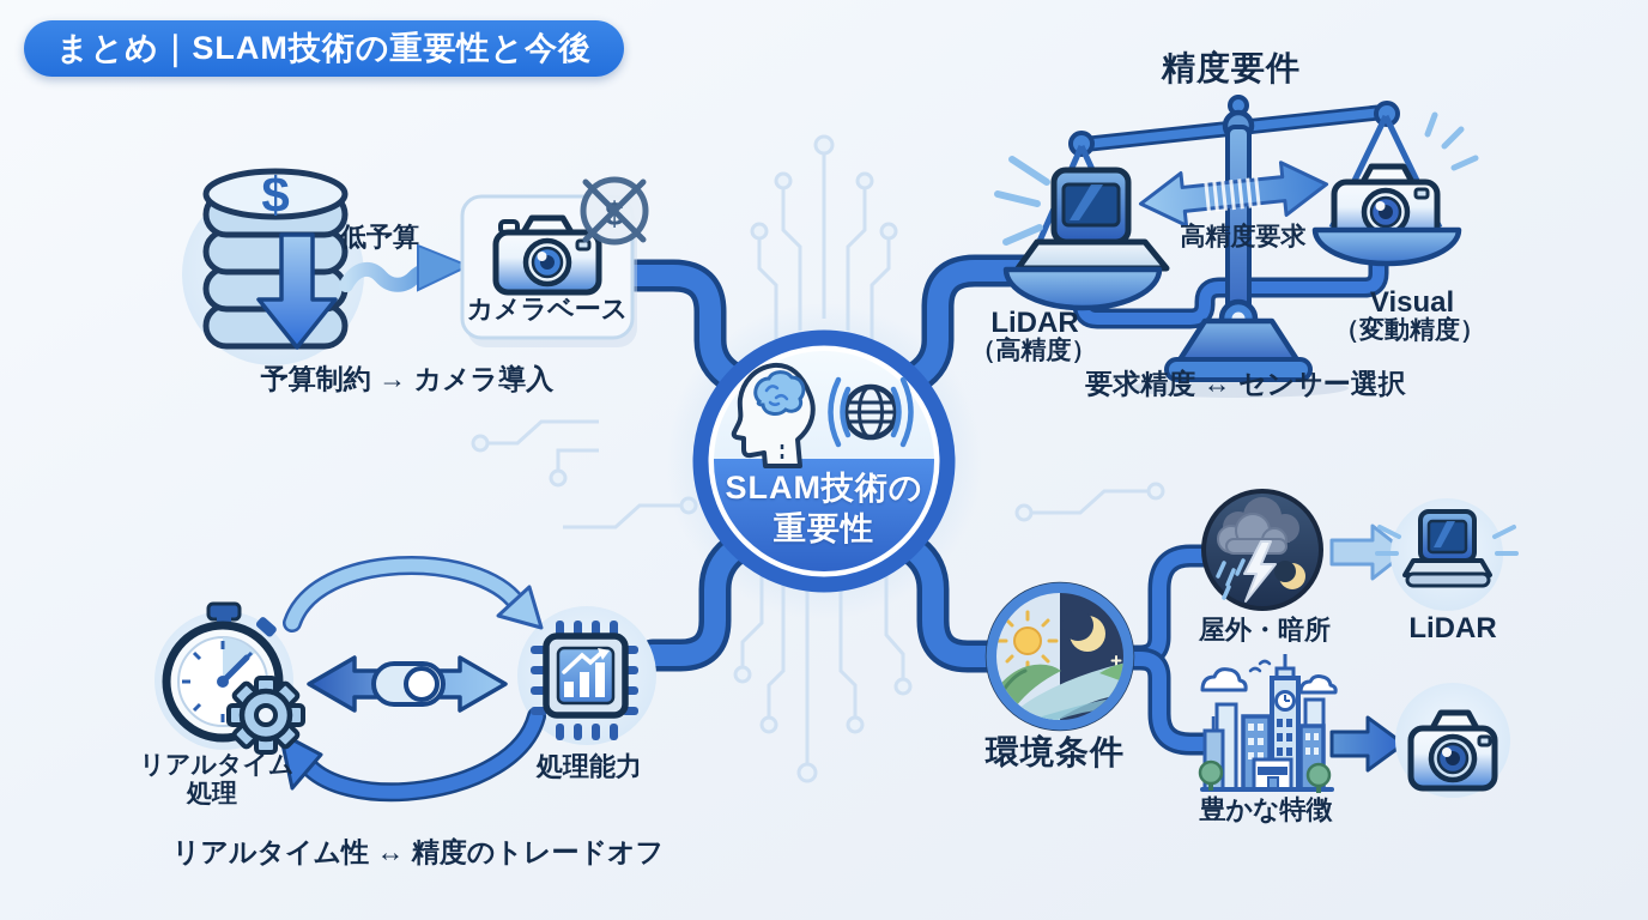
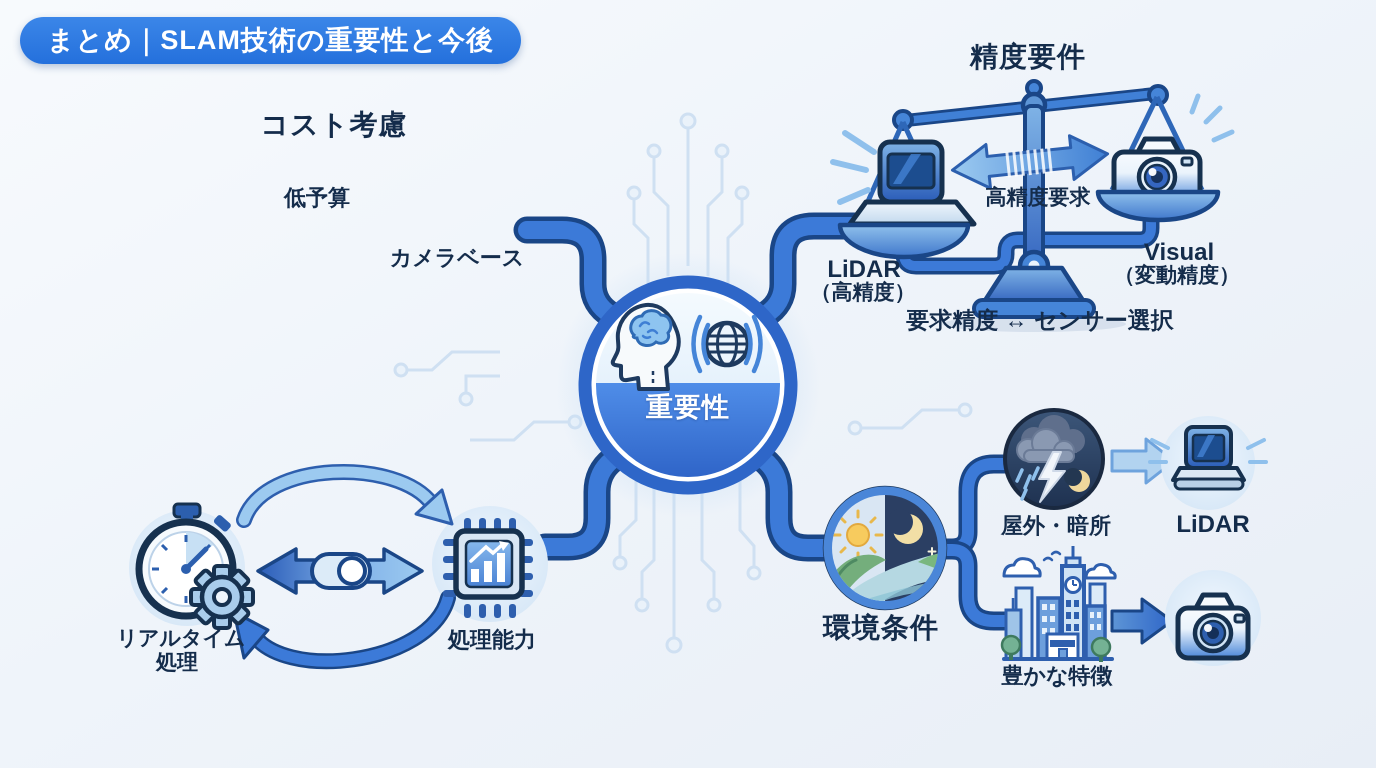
- $
  まとめ｜SLAM技術の重要性と今後
+ コスト考慮
  低予算
  カメラベース
- 予算制約 → カメラ導入
  精度要件
  高精度要求
  LiDAR
  （高精度）
  Visual
  （変動精度）
  要求精度 ↔ センサー選択
  リアルタイム
  処理
  処理能力
- リアルタイム性 ↔ 精度のトレードオフ
  環境条件
  屋外・暗所
  LiDAR
  豊かな特徴
- SLAM技術の
  重要性
